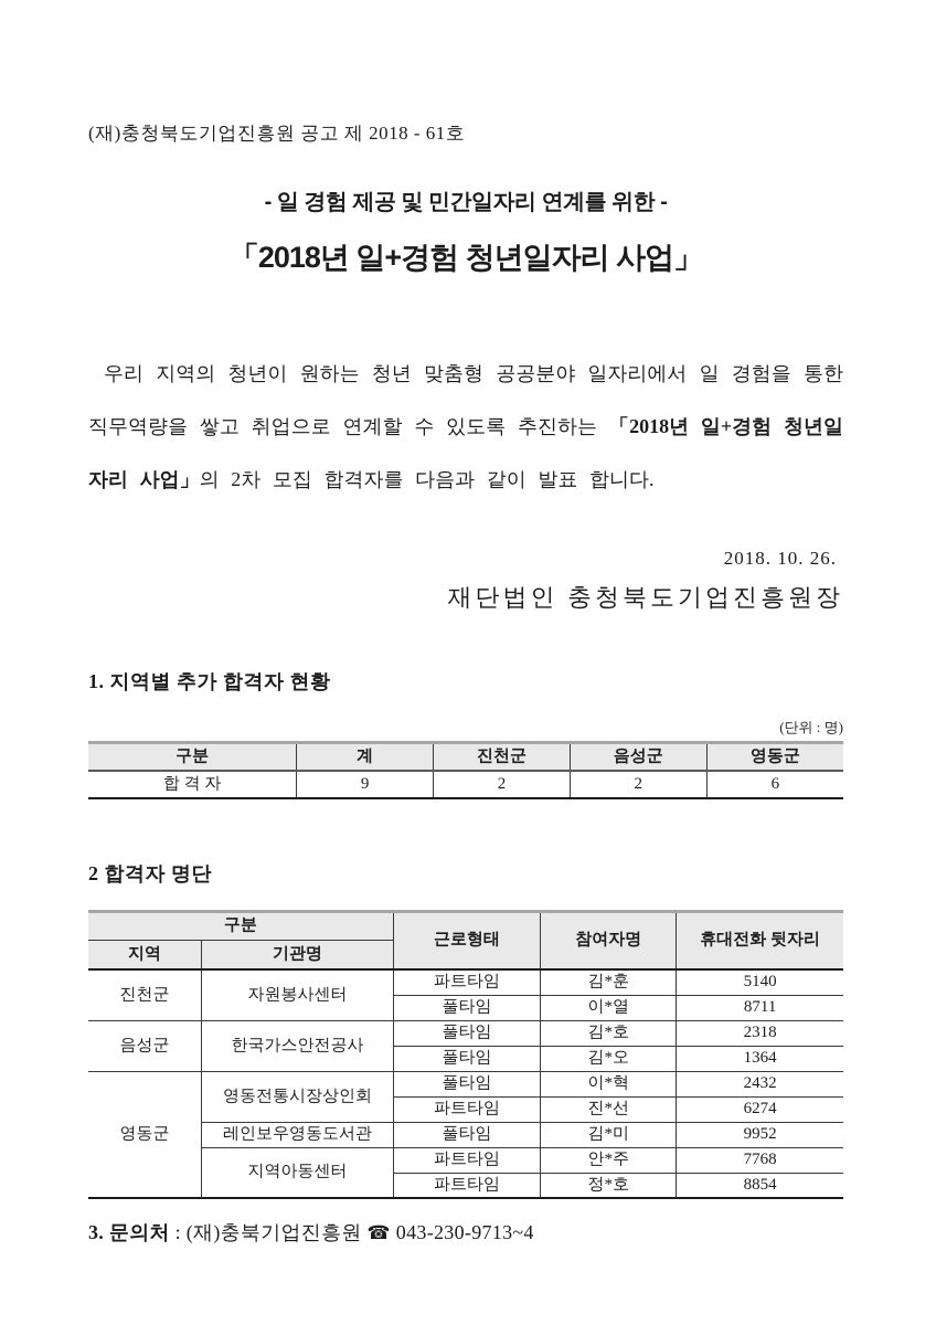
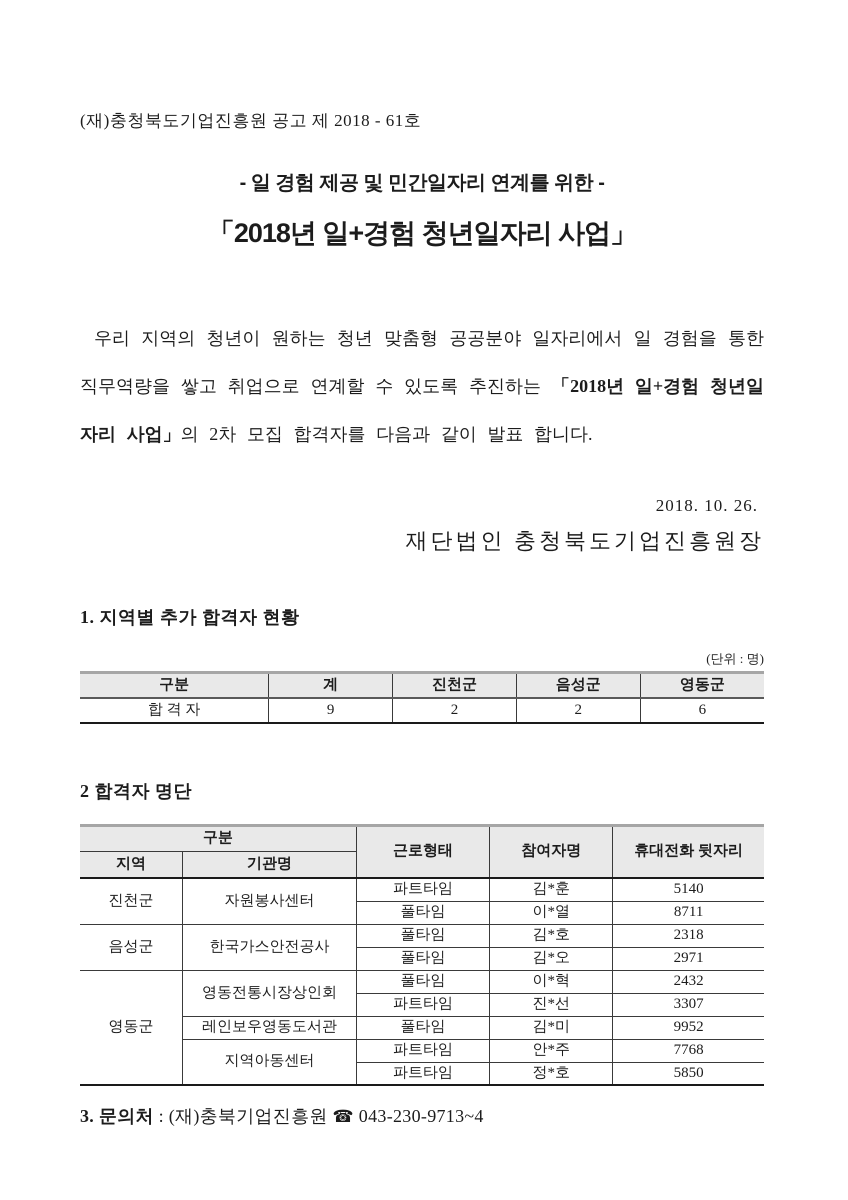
  (재)충청북도기업진흥원 공고 제 2018 - 61호
  - 일 경험 제공 및 민간일자리 연계를 위한 -
  「2018년 일+경험 청년일자리 사업」
  우리 지역의 청년이 원하는 청년 맞춤형 공공분야 일자리에서 일 경험을 통한 직무역량을 쌓고 취업으로 연계할 수 있도록 추진하는 「2018년 일+경험 청년일자리 사업」의 2차 모집 합격자를 다음과 같이 발표 합니다.
  2018. 10. 26.
  재단법인 충청북도기업진흥원장
  1. 지역별 추가 합격자 현황
  (단위 : 명)
  구분	계	진천군	음성군	영동군
  합 격 자	9	2	2	6
  2 합격자 명단
  구분	근로형태	참여자명	휴대전화 뒷자리
  지역	기관명
  진천군	자원봉사센터	파트타임	김*훈	5140
  풀타임	이*열	8711
  음성군	한국가스안전공사	풀타임	김*호	2318
- 풀타임	김*오	1364
+ 풀타임	김*오	2971
  영동군	영동전통시장상인회	풀타임	이*혁	2432
- 파트타임	진*선	6274
+ 파트타임	진*선	3307
  레인보우영동도서관	풀타임	김*미	9952
  지역아동센터	파트타임	안*주	7768
- 파트타임	정*호	8854
+ 파트타임	정*호	5850
  3. 문의처 : (재)충북기업진흥원 ☎ 043-230-9713~4
